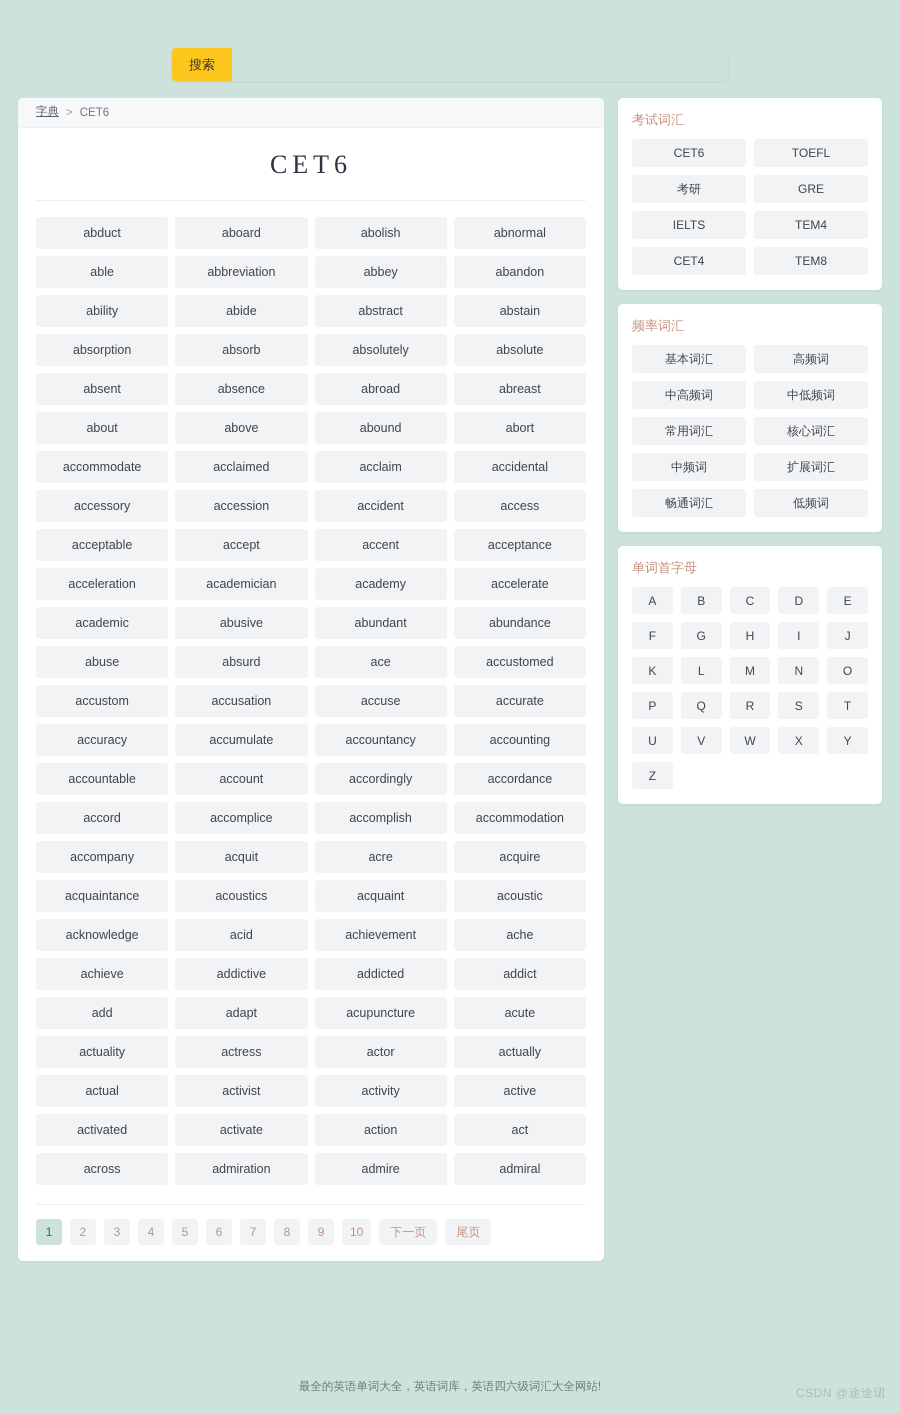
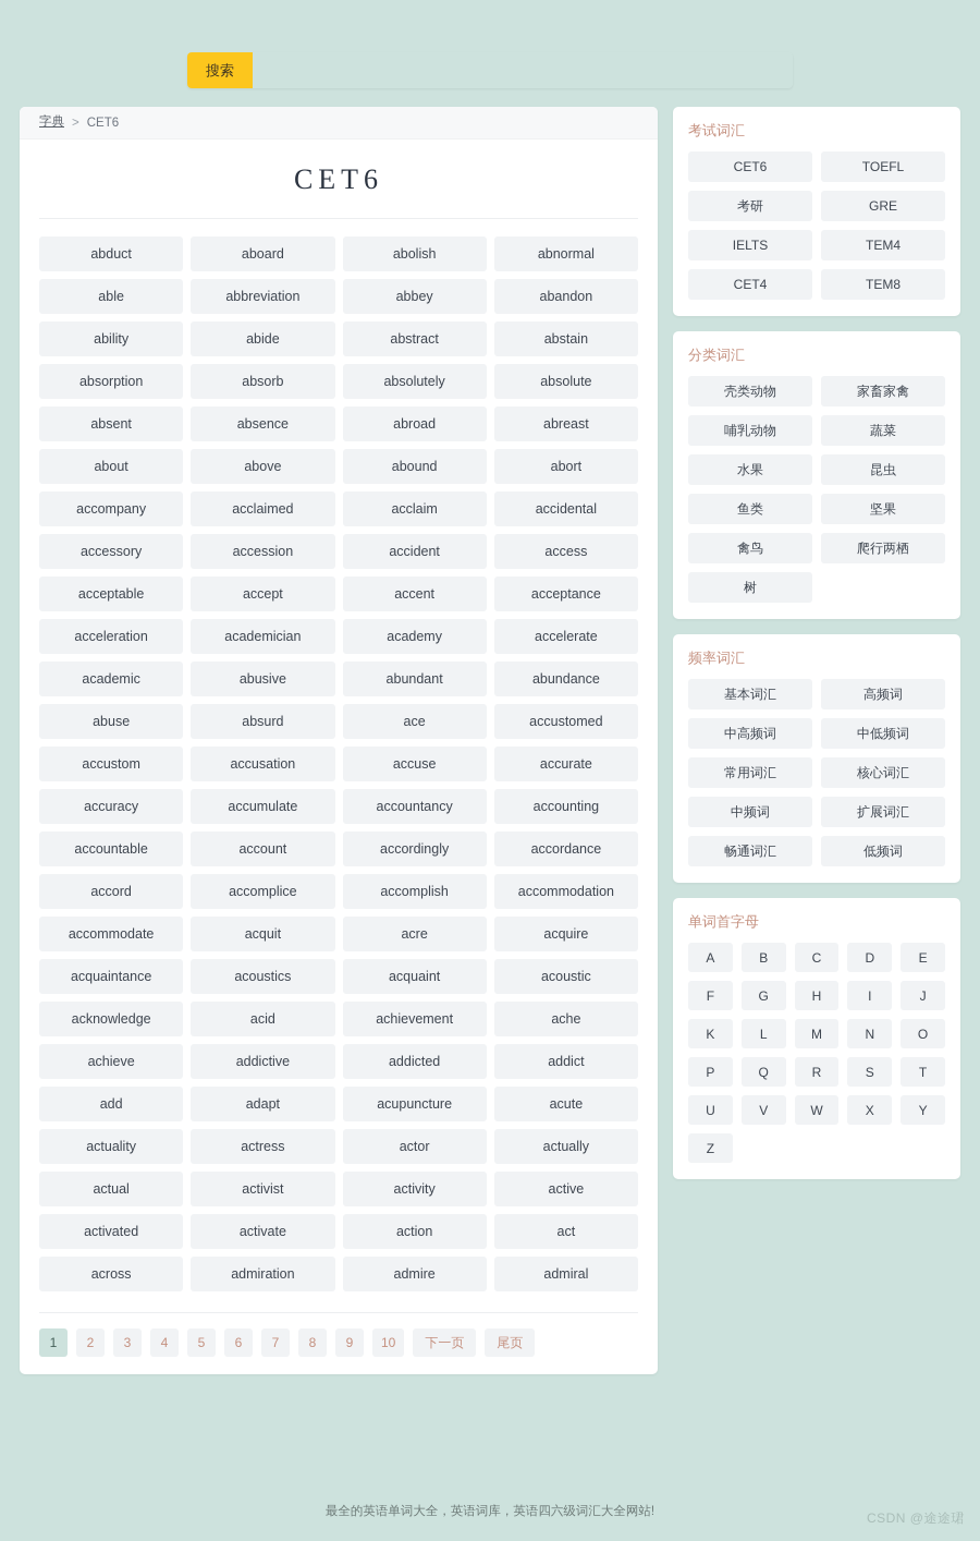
  搜索
  字典
  >
  CET6
  CET6
  abduct
  aboard
  abolish
  abnormal
  able
  abbreviation
  abbey
  abandon
  ability
  abide
  abstract
  abstain
  absorption
  absorb
  absolutely
  absolute
  absent
  absence
  abroad
  abreast
  about
  above
  abound
  abort
- accommodate
+ accompany
  acclaimed
  acclaim
  accidental
  accessory
  accession
  accident
  access
  acceptable
  accept
  accent
  acceptance
  acceleration
  academician
  academy
  accelerate
  academic
  abusive
  abundant
  abundance
  abuse
  absurd
  ace
  accustomed
  accustom
  accusation
  accuse
  accurate
  accuracy
  accumulate
  accountancy
  accounting
  accountable
  account
  accordingly
  accordance
  accord
  accomplice
  accomplish
  accommodation
- accompany
+ accommodate
  acquit
  acre
  acquire
  acquaintance
  acoustics
  acquaint
  acoustic
  acknowledge
  acid
  achievement
  ache
  achieve
  addictive
  addicted
  addict
  add
  adapt
  acupuncture
  acute
  actuality
  actress
  actor
  actually
  actual
  activist
  activity
  active
  activated
  activate
  action
  act
  across
  admiration
  admire
  admiral
  1
  2
  3
  4
  5
  6
  7
  8
  9
  10
  下一页
  尾页
  考试词汇
  CET6
  TOEFL
  考研
  GRE
  IELTS
  TEM4
  CET4
  TEM8
+ 分类词汇
+ 壳类动物
+ 家畜家禽
+ 哺乳动物
+ 蔬菜
+ 水果
+ 昆虫
+ 鱼类
+ 坚果
+ 禽鸟
+ 爬行两栖
+ 树
  频率词汇
  基本词汇
  高频词
  中高频词
  中低频词
  常用词汇
  核心词汇
  中频词
  扩展词汇
  畅通词汇
  低频词
  单词首字母
  A
  B
  C
  D
  E
  F
  G
  H
  I
  J
  K
  L
  M
  N
  O
  P
  Q
  R
  S
  T
  U
  V
  W
  X
  Y
  Z
  最全的英语单词大全，英语词库，英语四六级词汇大全网站!
  CSDN @途途珺
